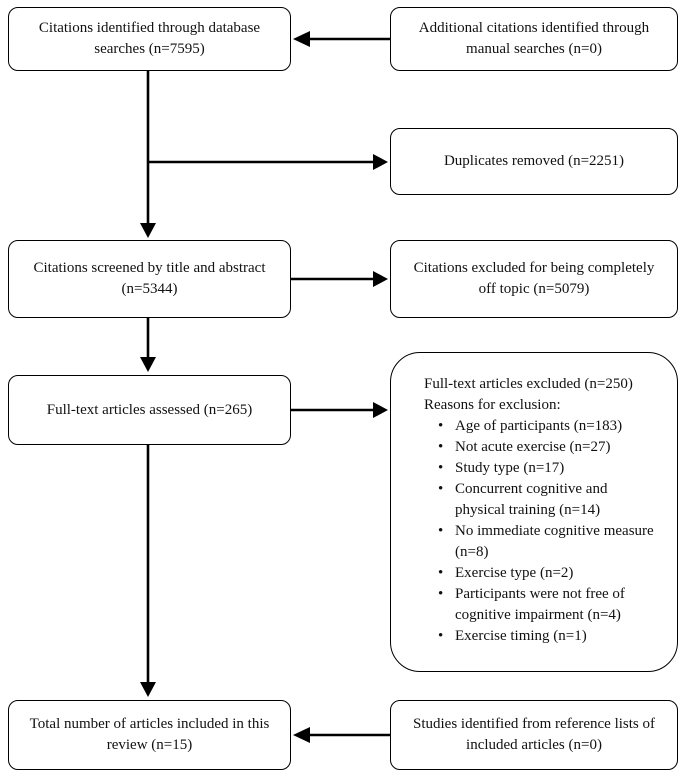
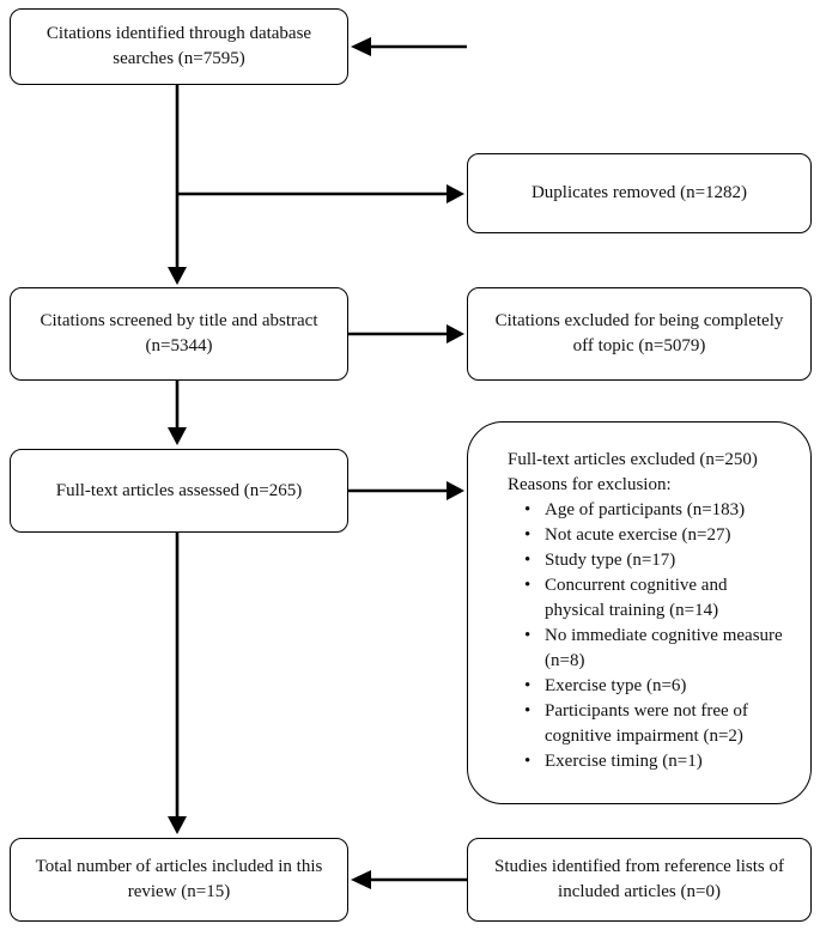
  Citations identified through database searches (n=7595)
- Additional citations identified through manual searches (n=0)
- Duplicates removed (n=2251)
+ Duplicates removed (n=1282)
  Citations screened by title and abstract (n=5344)
  Citations excluded for being completely off topic (n=5079)
  Full-text articles assessed (n=265)
  Full-text articles excluded (n=250)
  Reasons for exclusion:
  Age of participants (n=183)
  Not acute exercise (n=27)
  Study type (n=17)
  Concurrent cognitive and physical training (n=14)
  No immediate cognitive measure (n=8)
- Exercise type (n=2)
+ Exercise type (n=6)
- Participants were not free of cognitive impairment (n=4)
+ Participants were not free of cognitive impairment (n=2)
  Exercise timing (n=1)
  Total number of articles included in this review (n=15)
  Studies identified from reference lists of included articles (n=0)
